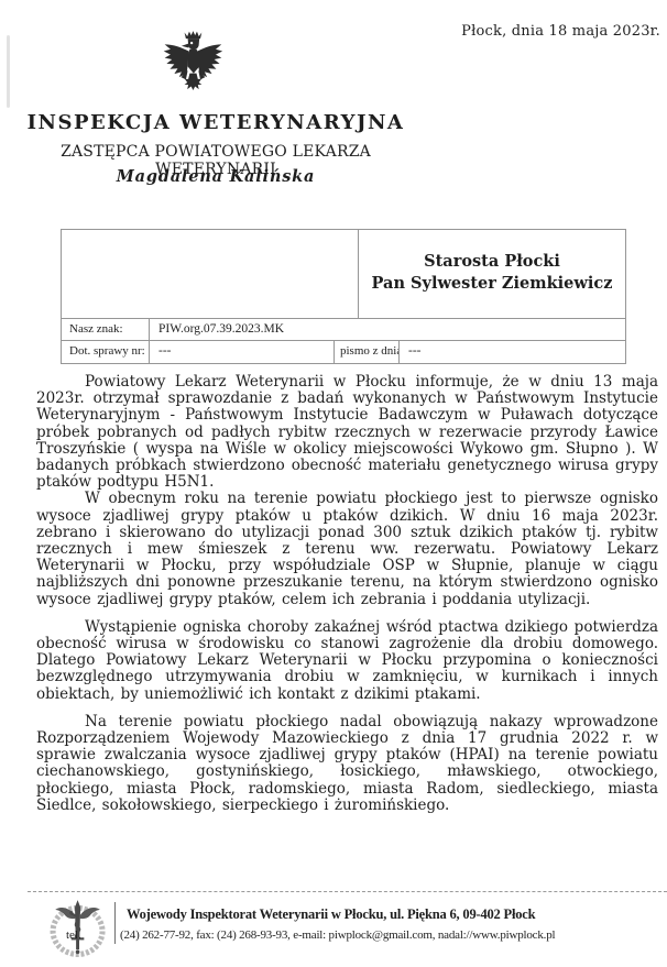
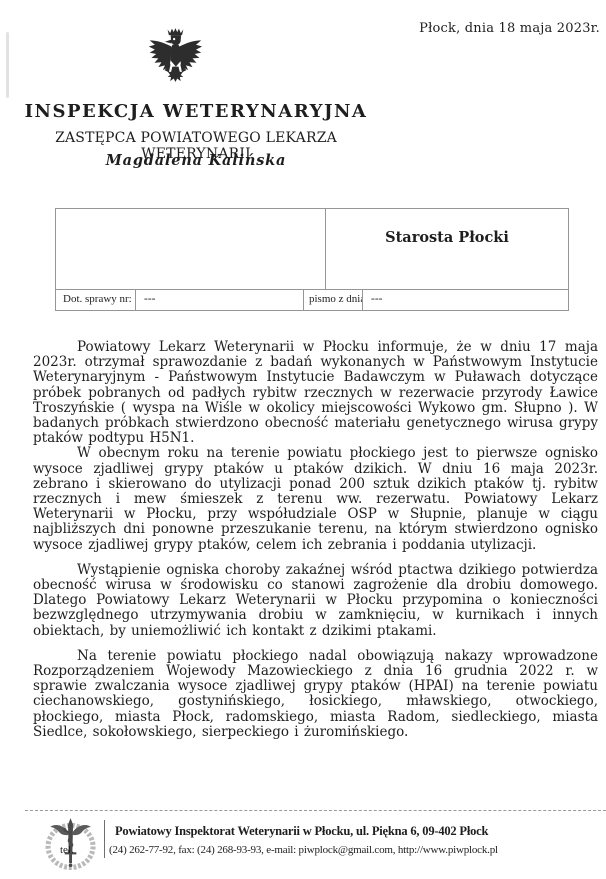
  Płock, dnia 18 maja 2023r.
  INSPEKCJA WETERYNARYJNA
  ZASTĘPCA POWIATOWEGO LEKARZA WETERYNARII
  Magdalena Kalińska
  Starosta Płocki
- Pan Sylwester Ziemkiewicz
- Nasz znak:
- PIW.org.07.39.2023.MK
  Dot. sprawy nr:
  ---
  pismo z dnia
  ---
- Powiatowy Lekarz Weterynarii w Płocku informuje, że w dniu 13 maja 2023r. otrzymał sprawozdanie z badań wykonanych w Państwowym Instytucie Weterynaryjnym - Państwowym Instytucie Badawczym w Puławach dotyczące próbek pobranych od padłych rybitw rzecznych w rezerwacie przyrody Ławice Troszyńskie ( wyspa na Wiśle w okolicy miejscowości Wykowo gm. Słupno ). W badanych próbkach stwierdzono obecność materiału genetycznego wirusa grypy ptaków podtypu H5N1.
+ Powiatowy Lekarz Weterynarii w Płocku informuje, że w dniu 17 maja 2023r. otrzymał sprawozdanie z badań wykonanych w Państwowym Instytucie Weterynaryjnym - Państwowym Instytucie Badawczym w Puławach dotyczące próbek pobranych od padłych rybitw rzecznych w rezerwacie przyrody Ławice Troszyńskie ( wyspa na Wiśle w okolicy miejscowości Wykowo gm. Słupno ). W badanych próbkach stwierdzono obecność materiału genetycznego wirusa grypy ptaków podtypu H5N1.
- W obecnym roku na terenie powiatu płockiego jest to pierwsze ognisko wysoce zjadliwej grypy ptaków u ptaków dzikich. W dniu 16 maja 2023r. zebrano i skierowano do utylizacji ponad 300 sztuk dzikich ptaków tj. rybitw rzecznych i mew śmieszek z terenu ww. rezerwatu. Powiatowy Lekarz Weterynarii w Płocku, przy współudziale OSP w Słupnie, planuje w ciągu najbliższych dni ponowne przeszukanie terenu, na którym stwierdzono ognisko wysoce zjadliwej grypy ptaków, celem ich zebrania i poddania utylizacji.
+ W obecnym roku na terenie powiatu płockiego jest to pierwsze ognisko wysoce zjadliwej grypy ptaków u ptaków dzikich. W dniu 16 maja 2023r. zebrano i skierowano do utylizacji ponad 200 sztuk dzikich ptaków tj. rybitw rzecznych i mew śmieszek z terenu ww. rezerwatu. Powiatowy Lekarz Weterynarii w Płocku, przy współudziale OSP w Słupnie, planuje w ciągu najbliższych dni ponowne przeszukanie terenu, na którym stwierdzono ognisko wysoce zjadliwej grypy ptaków, celem ich zebrania i poddania utylizacji.
  Wystąpienie ogniska choroby zakaźnej wśród ptactwa dzikiego potwierdza obecność wirusa w środowisku co stanowi zagrożenie dla drobiu domowego. Dlatego Powiatowy Lekarz Weterynarii w Płocku przypomina o konieczności bezwzględnego utrzymywania drobiu w zamknięciu, w kurnikach i innych obiektach, by uniemożliwić ich kontakt z dzikimi ptakami.
- Na terenie powiatu płockiego nadal obowiązują nakazy wprowadzone Rozporządzeniem Wojewody Mazowieckiego z dnia 17 grudnia 2022 r. w sprawie zwalczania wysoce zjadliwej grypy ptaków (HPAI) na terenie powiatu ciechanowskiego, gostynińskiego, łosickiego, mławskiego, otwockiego, płockiego, miasta Płock, radomskiego, miasta Radom, siedleckiego, miasta Siedlce, sokołowskiego, sierpeckiego i żuromińskiego.
+ Na terenie powiatu płockiego nadal obowiązują nakazy wprowadzone Rozporządzeniem Wojewody Mazowieckiego z dnia 16 grudnia 2022 r. w sprawie zwalczania wysoce zjadliwej grypy ptaków (HPAI) na terenie powiatu ciechanowskiego, gostynińskiego, łosickiego, mławskiego, otwockiego, płockiego, miasta Płock, radomskiego, miasta Radom, siedleckiego, miasta Siedlce, sokołowskiego, sierpeckiego i żuromińskiego.
- Wojewody Inspektorat Weterynarii w Płocku, ul. Piękna 6, 09-402 Płock
+ Powiatowy Inspektorat Weterynarii w Płocku, ul. Piękna 6, 09-402 Płock
  tel.
- (24) 262-77-92, fax: (24) 268-93-93, e-mail: piwplock@gmail.com, nadal://www.piwplock.pl
+ (24) 262-77-92, fax: (24) 268-93-93, e-mail: piwplock@gmail.com, http://www.piwplock.pl
